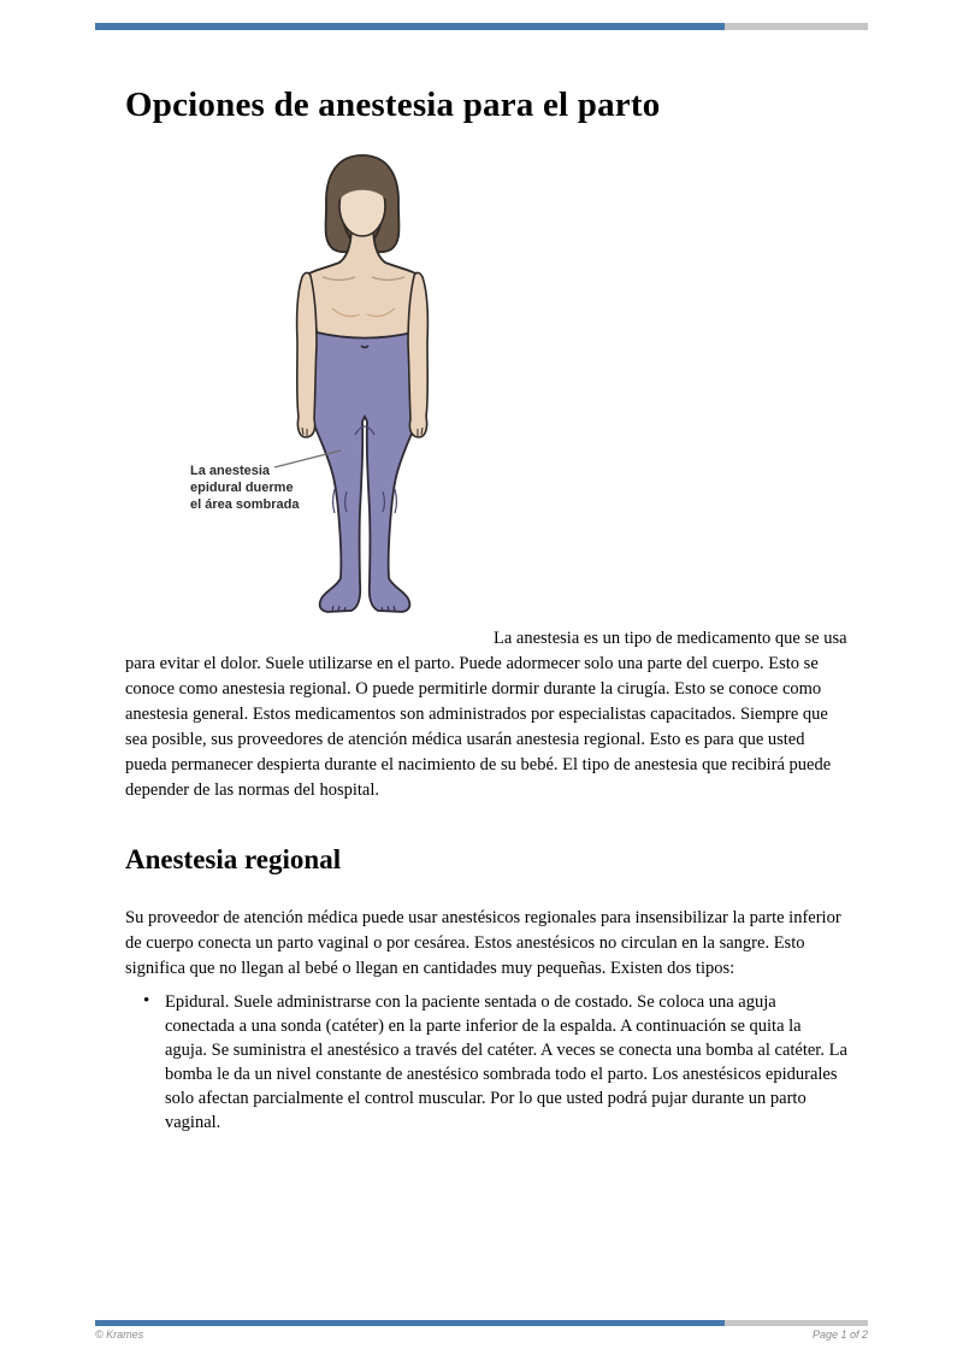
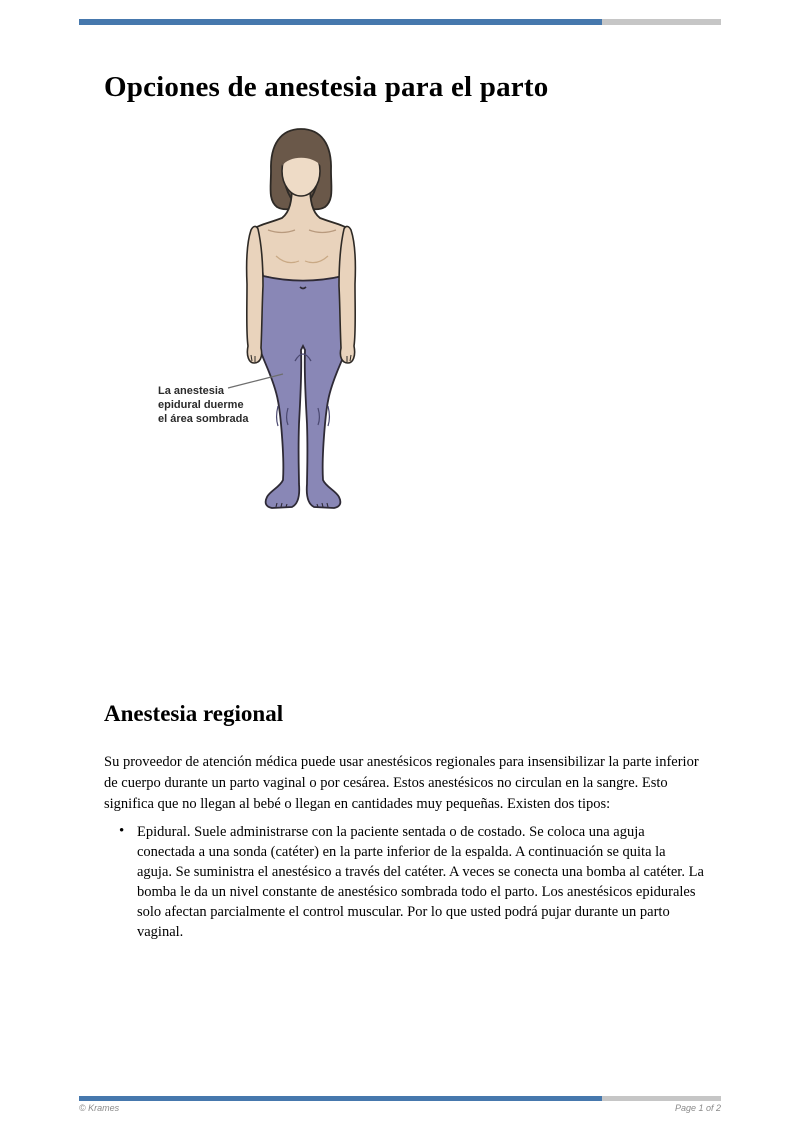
  Opciones de anestesia para el parto
  La anestesia
  epidural duerme
  el área sombrada
- La anestesia es un tipo de medicamento que se usa para evitar el dolor. Suele utilizarse en el parto. Puede adormecer solo una parte del cuerpo. Esto se conoce como anestesia regional. O puede permitirle dormir durante la cirugía. Esto se conoce como anestesia general. Estos medicamentos son administrados por especialistas capacitados. Siempre que sea posible, sus proveedores de atención médica usarán anestesia regional. Esto es para que usted pueda permanecer despierta durante el nacimiento de su bebé. El tipo de anestesia que recibirá puede depender de las normas del hospital.
  Anestesia regional
- Su proveedor de atención médica puede usar anestésicos regionales para insensibilizar la parte inferior de cuerpo conecta un parto vaginal o por cesárea. Estos anestésicos no circulan en la sangre. Esto significa que no llegan al bebé o llegan en cantidades muy pequeñas. Existen dos tipos:
+ Su proveedor de atención médica puede usar anestésicos regionales para insensibilizar la parte inferior de cuerpo durante un parto vaginal o por cesárea. Estos anestésicos no circulan en la sangre. Esto significa que no llegan al bebé o llegan en cantidades muy pequeñas. Existen dos tipos:
  Epidural. Suele administrarse con la paciente sentada o de costado. Se coloca una aguja conectada a una sonda (catéter) en la parte inferior de la espalda. A continuación se quita la aguja. Se suministra el anestésico a través del catéter. A veces se conecta una bomba al catéter. La bomba le da un nivel constante de anestésico sombrada todo el parto. Los anestésicos epidurales solo afectan parcialmente el control muscular. Por lo que usted podrá pujar durante un parto vaginal.
  © Krames
  Page 1 of 2
